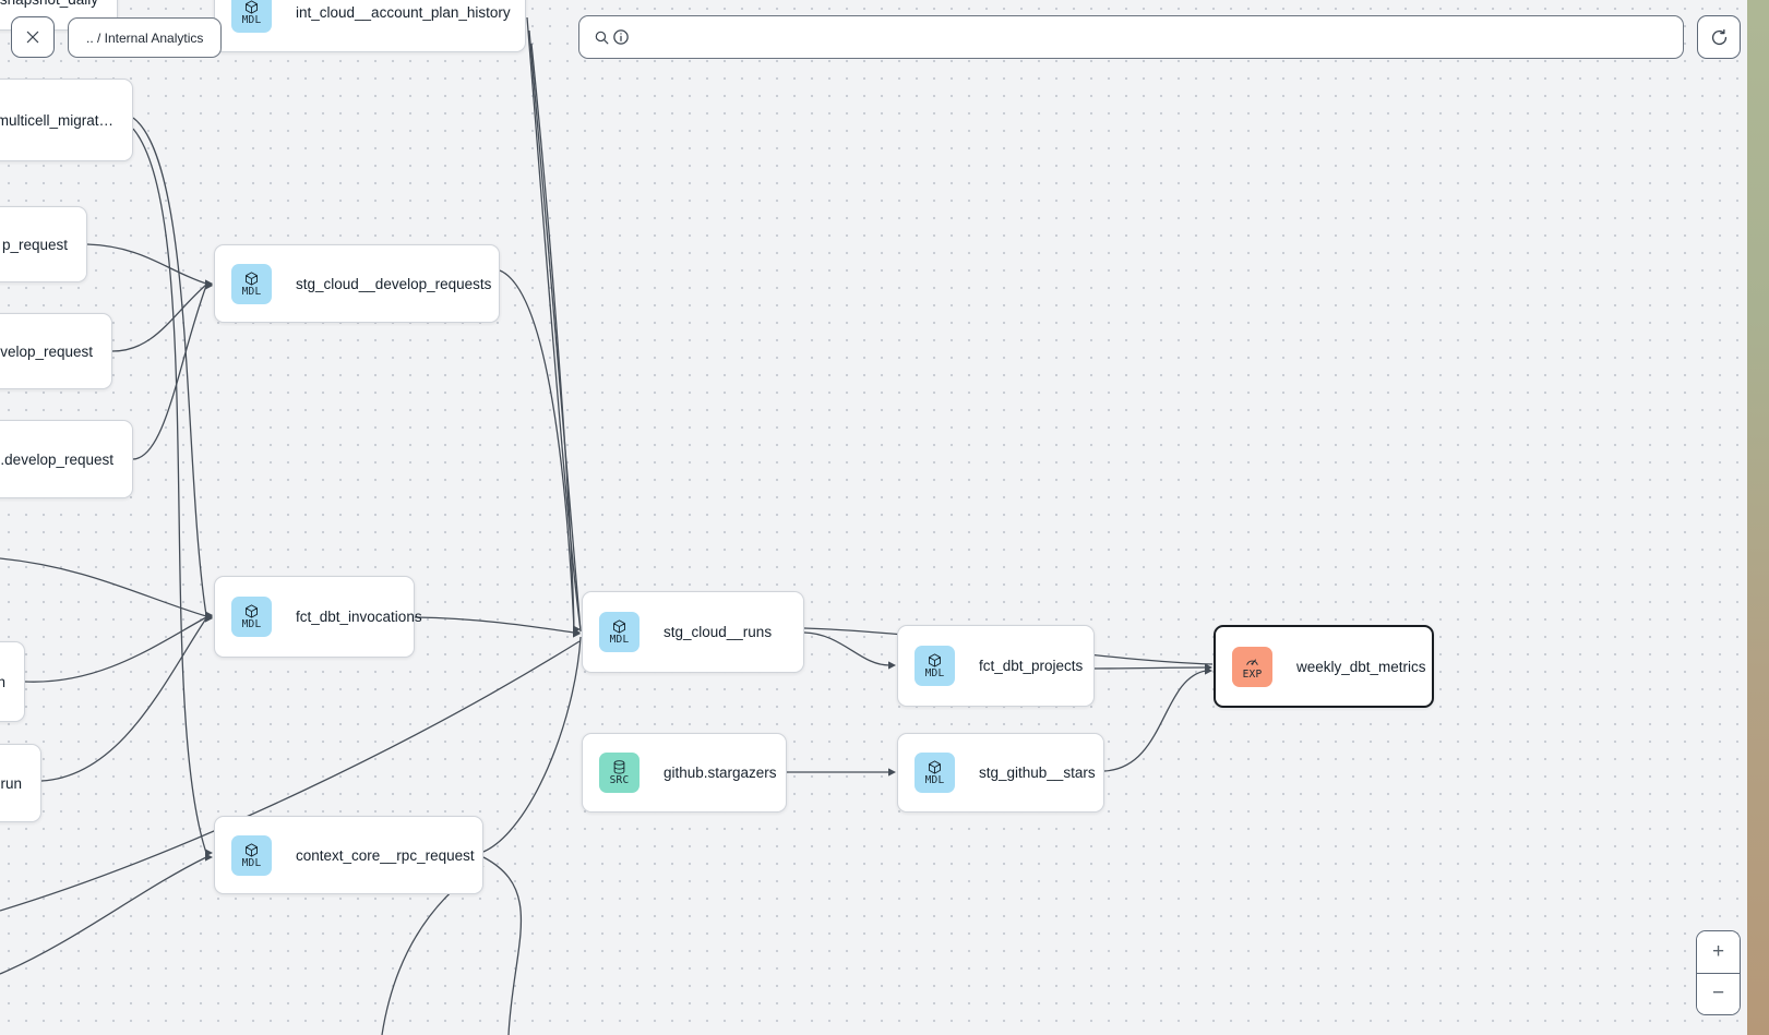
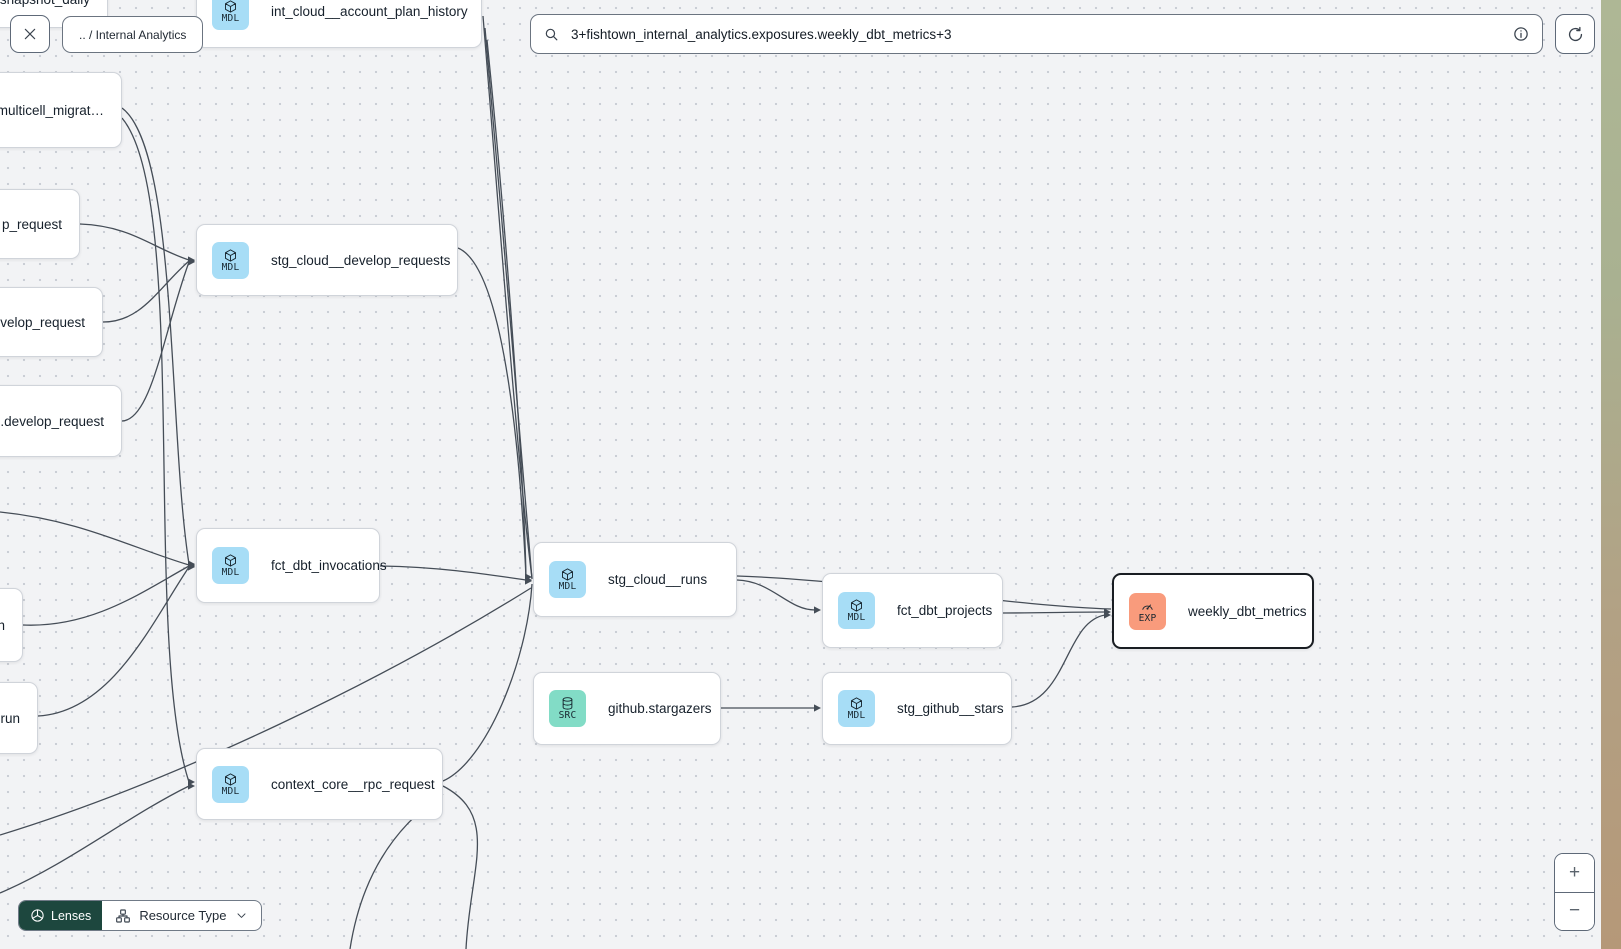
  MDL
  int_cloud__account_plan_history
  multicell_migrat…
  p_request
  velop_request
  .develop_request
  MDL
  stg_cloud__develop_requests
  MDL
  fct_dbt_invocations
  n
  MDL
  stg_cloud__runs
  MDL
  fct_dbt_projects
  EXP
  weekly_dbt_metrics
  SRC
  github.stargazers
  MDL
  stg_github__stars
  MDL
  context_core__rpc_request
  .. / Internal Analytics
+ 3+fishtown_internal_analytics.exposures.weekly_dbt_metrics+3
+ Lenses
+ Resource Type
  +
  −
